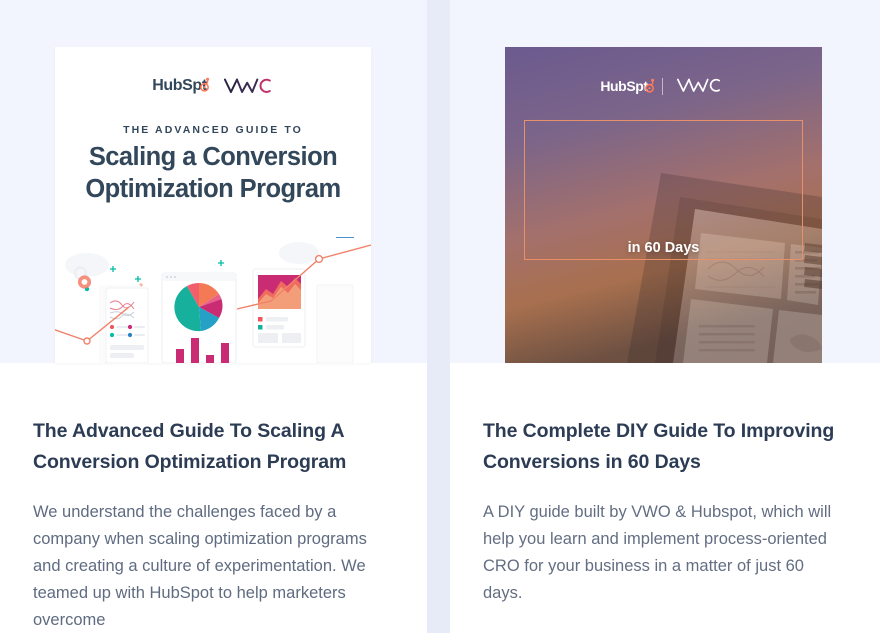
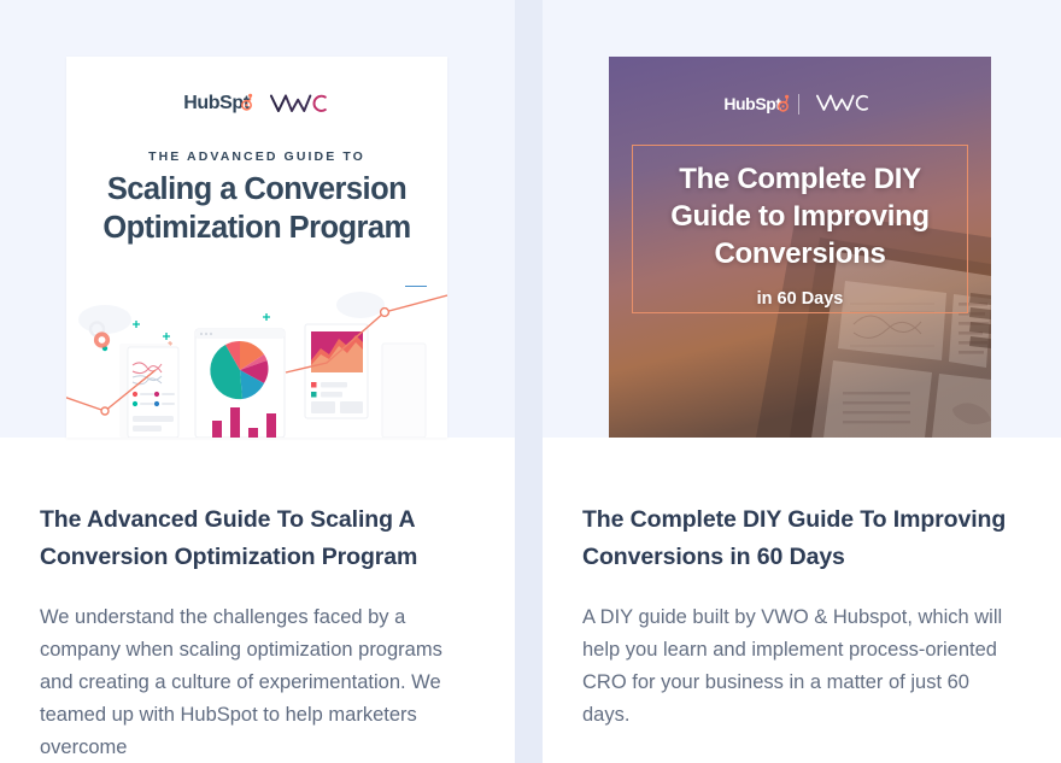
  HubSpt
  THE ADVANCED GUIDE TO
  Scaling a Conversion
  Optimization Program
  The Advanced Guide To Scaling A Conversion Optimization Program
  We understand the challenges faced by a company when scaling optimization programs and creating a culture of experimentation. We teamed up with HubSpot to help marketers overcome
  HubSpt
+ The Complete DIY
+ Guide to Improving
+ Conversions
  in 60 Days
  The Complete DIY Guide To Improving Conversions in 60 Days
  A DIY guide built by VWO & Hubspot, which will help you learn and implement process-oriented CRO for your business in a matter of just 60 days.
